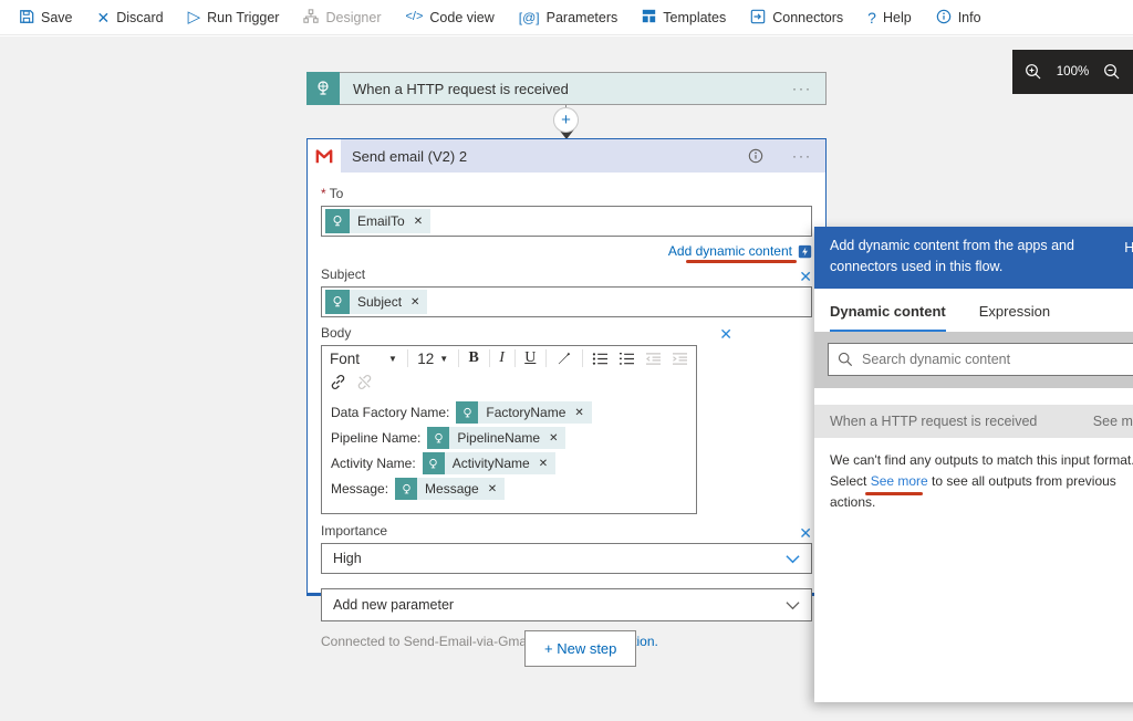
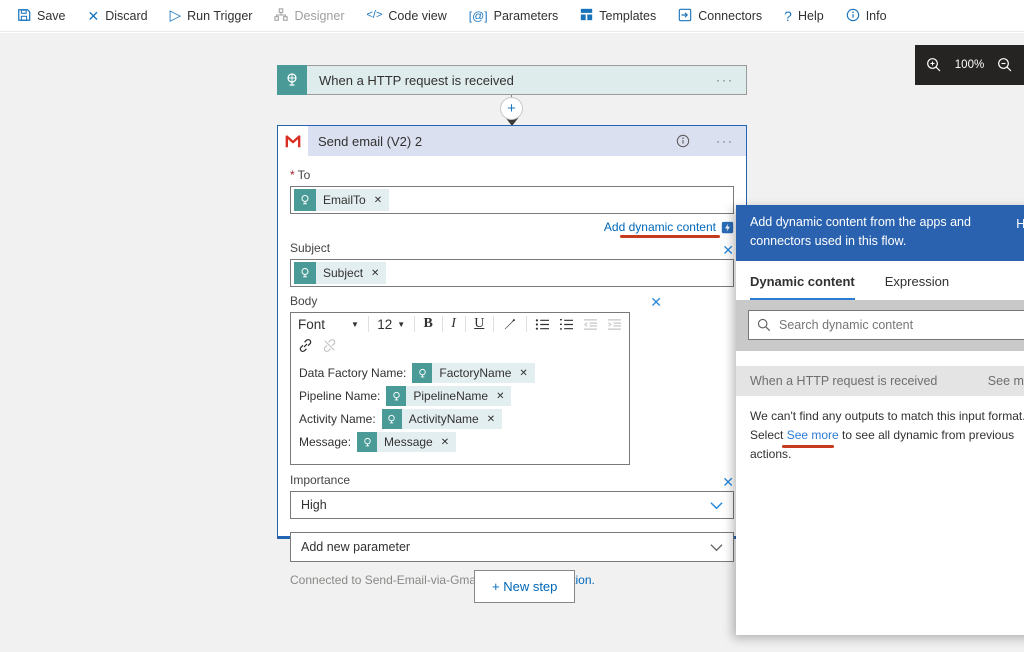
  Save
  ✕
  Discard
  ▷
  Run Trigger
  Designer
  </>
  Code view
  [@]
  Parameters
  Templates
  Connectors
  ?
  Help
  Info
  100%
  When a HTTP request is received
  ···
  +
  Send email (V2) 2
  ···
  *
  To
  EmailTo
  ✕
  Add dynamic content
  Subject
  ✕
  Subject
  ✕
  Body
  ✕
  Font
  ▼
  12
  ▼
  B
  I
  U
  Data Factory Name:
  FactoryName
  ✕
  Pipeline Name:
  PipelineName
  ✕
  Activity Name:
  ActivityName
  ✕
  Message:
  Message
  ✕
  Importance
  ✕
  High
  Add new parameter
  + New step
  Add dynamic content from the apps and connectors used in this flow.
  Dynamic content
  Expression
  Search dynamic content
  When a HTTP request is received
  We can't find any outputs to match this input format
- Select See more to see all outputs from previous actions.
+ Select See more to see all dynamic from previous actions.
